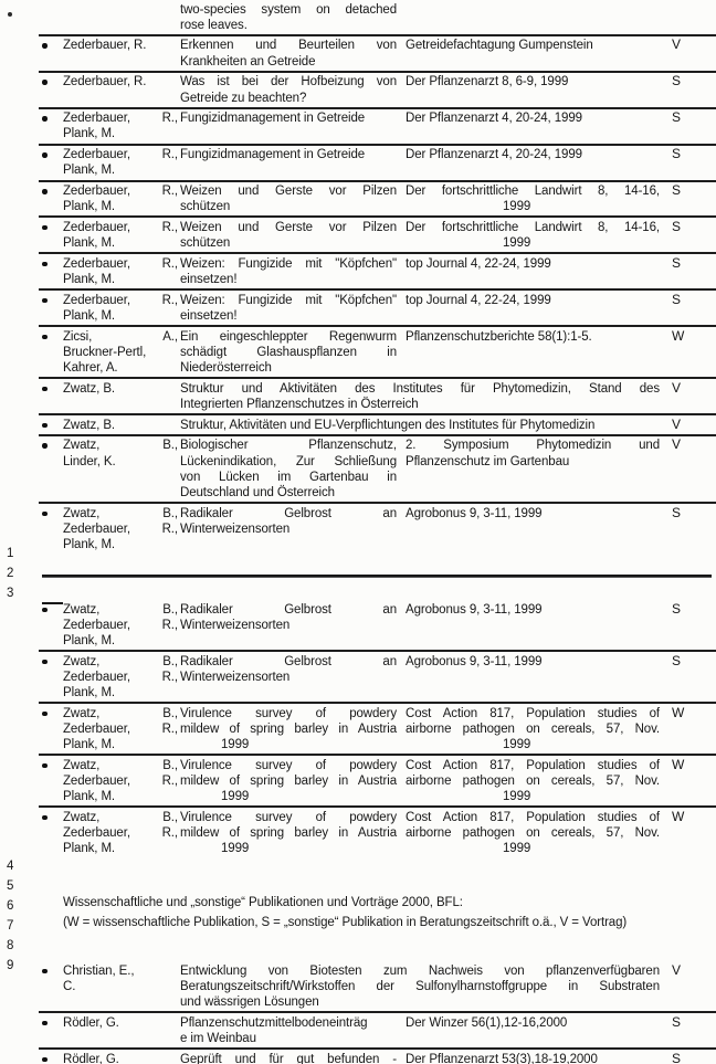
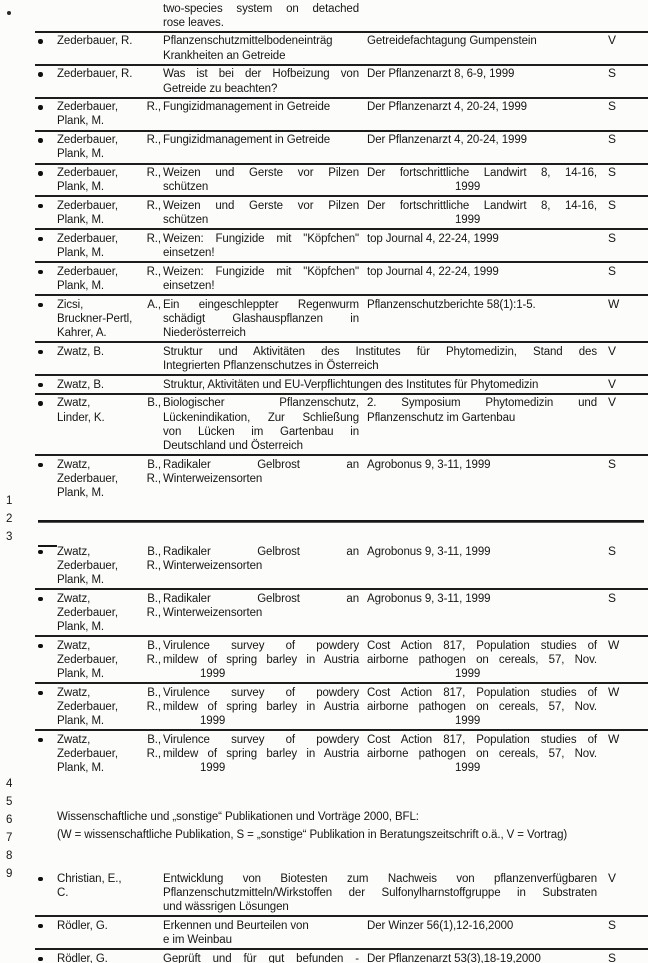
  two-species system on detached
  rose leaves.
  Zederbauer, R.
- Erkennen und Beurteilen von
+ Pflanzenschutzmittelbodeneinträg
  Krankheiten an Getreide
  Getreidefachtagung Gumpenstein
  V
  Zederbauer, R.
  Was ist bei der Hofbeizung von
  Getreide zu beachten?
  Der Pflanzenarzt 8, 6-9, 1999
  S
  Zederbauer, R.,
  Plank, M.
  Fungizidmanagement in Getreide
  Der Pflanzenarzt 4, 20-24, 1999
  S
  Zederbauer, R.,
  Plank, M.
  Fungizidmanagement in Getreide
  Der Pflanzenarzt 4, 20-24, 1999
  S
  Zederbauer, R.,
  Plank, M.
  Weizen und Gerste vor Pilzen
  schützen
  Der fortschrittliche Landwirt 8, 14-16,
  1999
  S
  Zederbauer, R.,
  Plank, M.
  Weizen und Gerste vor Pilzen
  schützen
  Der fortschrittliche Landwirt 8, 14-16,
  1999
  S
  Zederbauer, R.,
  Plank, M.
  Weizen: Fungizide mit "Köpfchen"
  einsetzen!
  top Journal 4, 22-24, 1999
  S
  Zederbauer, R.,
  Plank, M.
  Weizen: Fungizide mit "Köpfchen"
  einsetzen!
  top Journal 4, 22-24, 1999
  S
  Zicsi, A.,
  Bruckner-Pertl,
  Kahrer, A.
  Ein eingeschleppter Regenwurm
  schädigt Glashauspflanzen in
  Niederösterreich
  Pflanzenschutzberichte 58(1):1-5.
  W
  Zwatz, B.
  Struktur und Aktivitäten des Institutes für Phytomedizin, Stand des
  Integrierten Pflanzenschutzes in Österreich
  V
  Zwatz, B.
  Struktur, Aktivitäten und EU-Verpflichtungen des Institutes für Phytomedizin
  V
  Zwatz, B.,
  Linder, K.
  Biologischer Pflanzenschutz,
  Lückenindikation, Zur Schließung
  von Lücken im Gartenbau in
  Deutschland und Österreich
  2. Symposium Phytomedizin und
  Pflanzenschutz im Gartenbau
  V
  Zwatz, B.,
  Zederbauer, R.,
  Plank, M.
  Radikaler Gelbrost an
  Winterweizensorten
  Agrobonus 9, 3-11, 1999
  S
  1
  2
  3
  Zwatz, B.,
  Zederbauer, R.,
  Plank, M.
  Radikaler Gelbrost an
  Winterweizensorten
  Agrobonus 9, 3-11, 1999
  S
  Zwatz, B.,
  Zederbauer, R.,
  Plank, M.
  Radikaler Gelbrost an
  Winterweizensorten
  Agrobonus 9, 3-11, 1999
  S
  Zwatz, B.,
  Zederbauer, R.,
  Plank, M.
  Virulence survey of powdery
  mildew of spring barley in Austria
  1999
  Cost Action 817, Population studies of
  airborne pathogen on cereals, 57, Nov.
  1999
  W
  Zwatz, B.,
  Zederbauer, R.,
  Plank, M.
  Virulence survey of powdery
  mildew of spring barley in Austria
  1999
  Cost Action 817, Population studies of
  airborne pathogen on cereals, 57, Nov.
  1999
  W
  Zwatz, B.,
  Zederbauer, R.,
  Plank, M.
  Virulence survey of powdery
  mildew of spring barley in Austria
  1999
  Cost Action 817, Population studies of
  airborne pathogen on cereals, 57, Nov.
  1999
  W
  4
  5
  6
  7
  8
  9
  Wissenschaftliche und „sonstige“ Publikationen und Vorträge 2000, BFL:
  (W = wissenschaftliche Publikation, S = „sonstige“ Publikation in Beratungszeitschrift o.ä., V = Vortrag)
  Christian, E.,
  C.
  Entwicklung von Biotesten zum Nachweis von pflanzenverfügbaren
- Beratungszeitschrift/Wirkstoffen der Sulfonylharnstoffgruppe in Substraten
+ Pflanzenschutzmitteln/Wirkstoffen der Sulfonylharnstoffgruppe in Substraten
  und wässrigen Lösungen
  V
  Rödler, G.
- Pflanzenschutzmittelbodeneinträg
+ Erkennen und Beurteilen von
  e im Weinbau
  Der Winzer 56(1),12-16,2000
  S
  Rödler, G.
  Geprüft und für gut befunden -
  Der Pflanzenarzt 53(3),18-19,2000
  S
